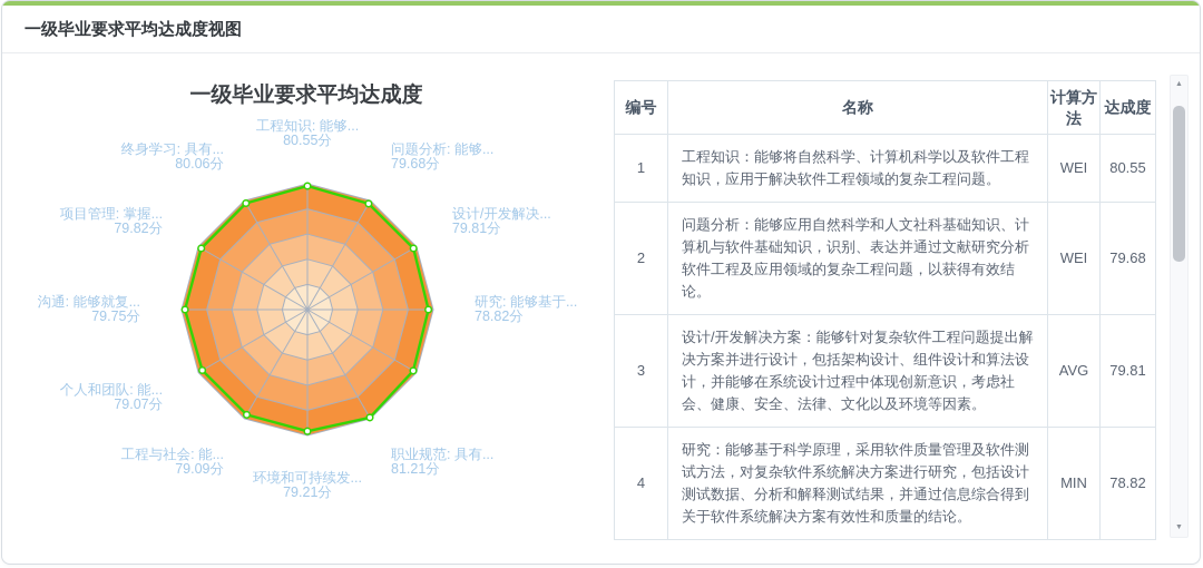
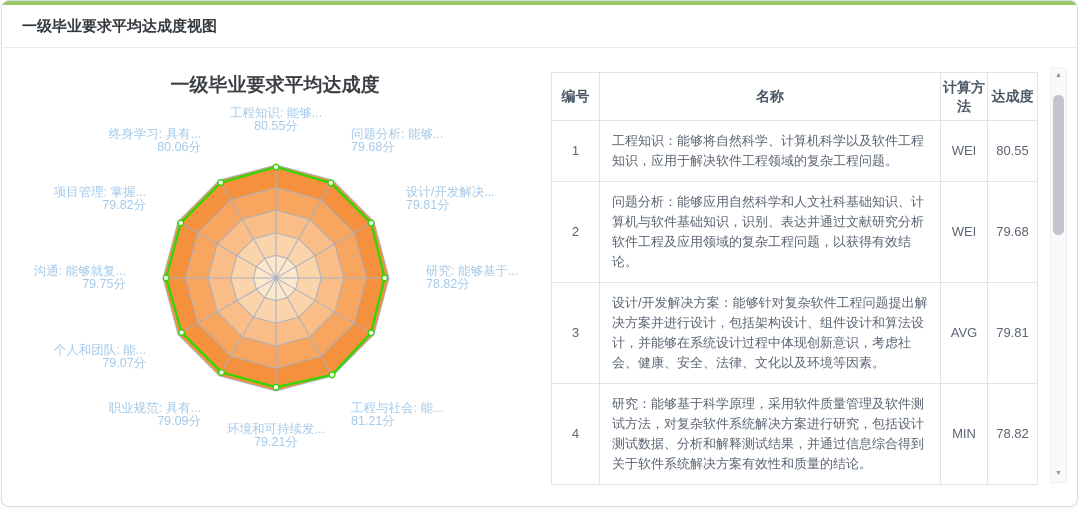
  一级毕业要求平均达成度视图
  一级毕业要求平均达成度
  工程知识: 能够... 80.55分
  问题分析: 能够... 79.68分
  设计/开发解决... 79.81分
  研究: 能够基于... 78.82分
- 职业规范: 具有... 81.21分
+ 工程与社会: 能... 81.21分
  环境和可持续发... 79.21分
- 工程与社会: 能... 79.09分
+ 职业规范: 具有... 79.09分
  个人和团队: 能... 79.07分
  沟通: 能够就复... 79.75分
  项目管理: 掌握... 79.82分
  终身学习: 具有... 80.06分
  编号	名称	计算方法	达成度
  1	工程知识：能够将自然科学、计算机科学以及软件工程知识，应用于解决软件工程领域的复杂工程问题。	WEI	80.55
  2	问题分析：能够应用自然科学和人文社科基础知识、计算机与软件基础知识，识别、表达并通过文献研究分析软件工程及应用领域的复杂工程问题，以获得有效结论。	WEI	79.68
  3	设计/开发解决方案：能够针对复杂软件工程问题提出解决方案并进行设计，包括架构设计、组件设计和算法设计，并能够在系统设计过程中体现创新意识，考虑社会、健康、安全、法律、文化以及环境等因素。	AVG	79.81
  4	研究：能够基于科学原理，采用软件质量管理及软件测试方法，对复杂软件系统解决方案进行研究，包括设计测试数据、分析和解释测试结果，并通过信息综合得到关于软件系统解决方案有效性和质量的结论。	MIN	78.82
